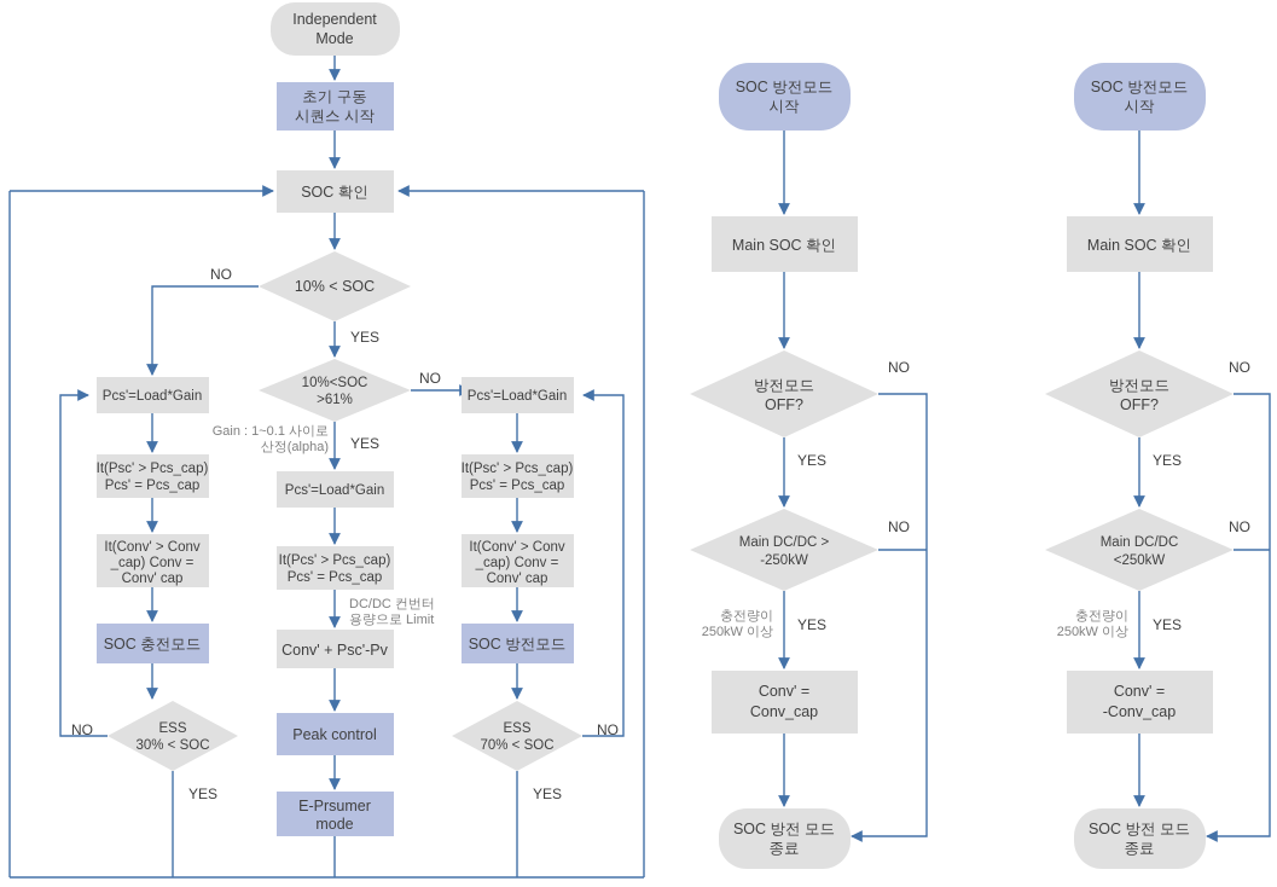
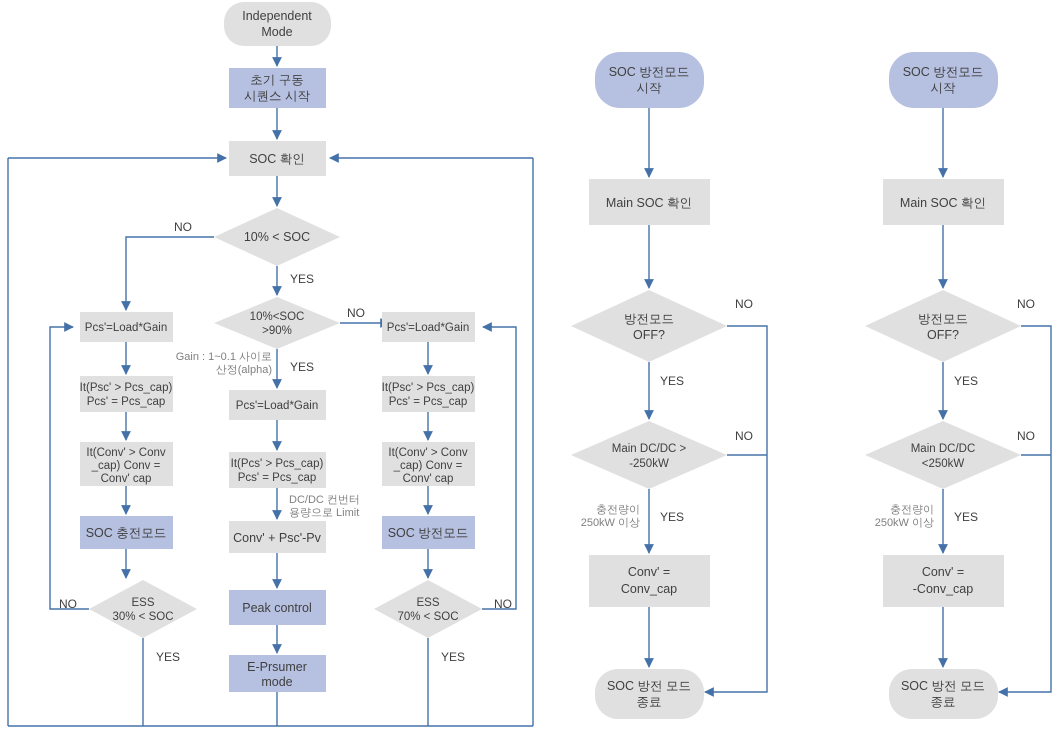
  Independent
  Mode
  초기 구동
  시퀀스 시작
  SOC 확인
  10% < SOC
  NO
  YES
  10%<SOC
- >61%
+ >90%
  NO
  YES
  Gain : 1~0.1 사이로
  산정(alpha)
  Pcs'=Load*Gain
  It(Psc' > Pcs_cap)
  Pcs' = Pcs_cap
  It(Conv' > Conv
  _cap) Conv =
  Conv' cap
  SOC 충전모드
  ESS
  30% < SOC
  NO
  YES
  Pcs'=Load*Gain
  It(Pcs' > Pcs_cap)
  Pcs' = Pcs_cap
  DC/DC 컨번터
  용량으로 Limit
  Conv' + Psc'-Pv
  Peak control
  E-Prsumer
  mode
  Pcs'=Load*Gain
  It(Psc' > Pcs_cap)
  Pcs' = Pcs_cap
  It(Conv' > Conv
  _cap) Conv =
  Conv' cap
  SOC 방전모드
  ESS
  70% < SOC
  NO
  YES
  SOC 방전모드
  시작
  Main SOC 확인
  방전모드
  OFF?
  NO
  YES
  Main DC/DC >
  -250kW
  NO
  YES
  충전량이
  250kW 이상
  Conv' =
  Conv_cap
  SOC 방전 모드
  종료
  SOC 방전모드
  시작
  Main SOC 확인
  방전모드
  OFF?
  NO
  YES
  Main DC/DC
  <250kW
  NO
  YES
  충전량이
  250kW 이상
  Conv' =
  -Conv_cap
  SOC 방전 모드
  종료
